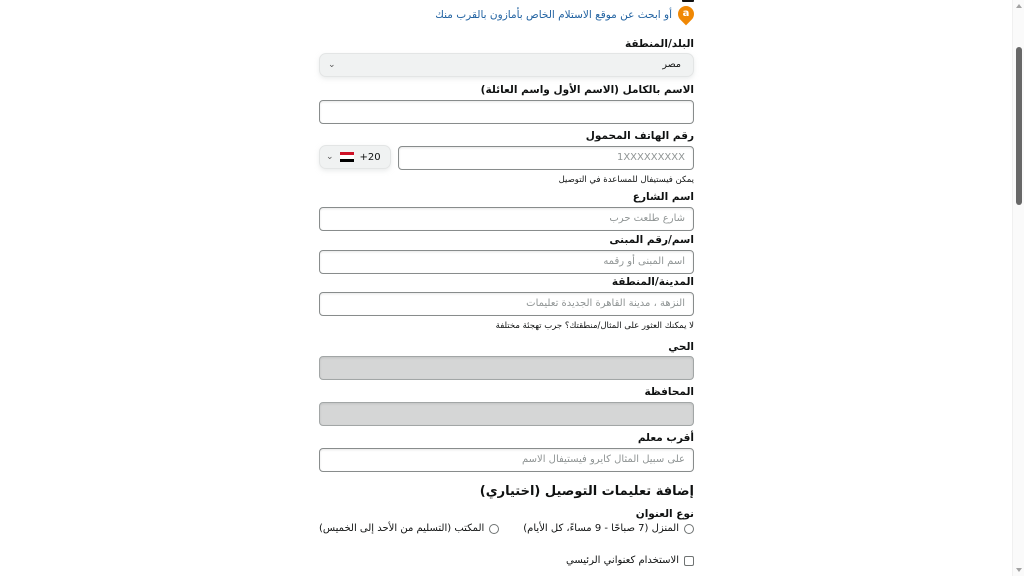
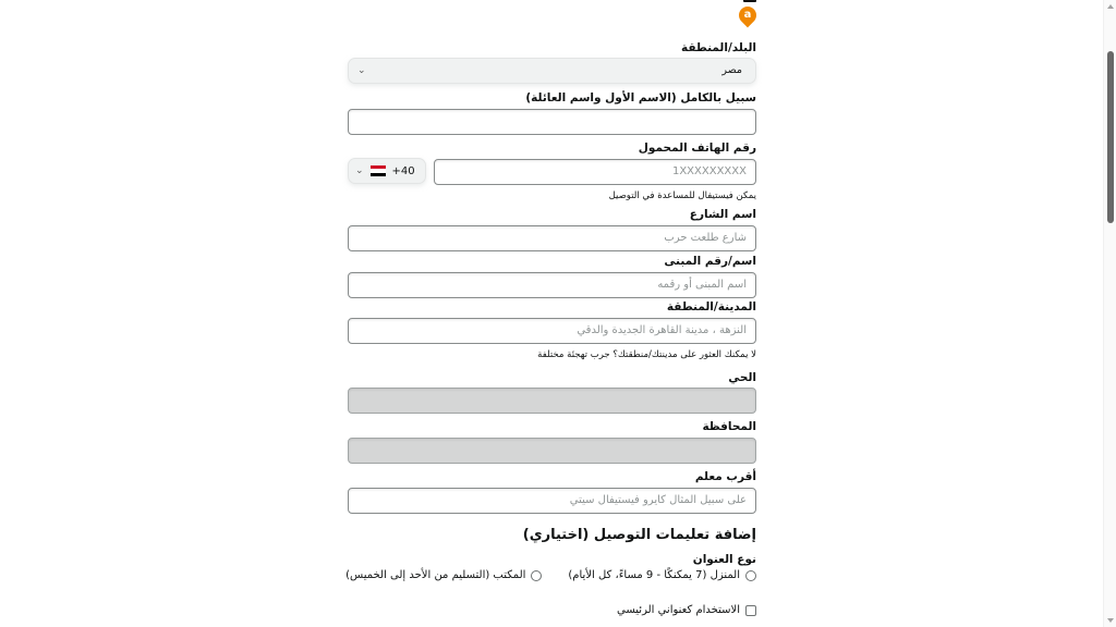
  a
- أو ابحث عن موقع الاستلام الخاص بأمازون بالقرب منك
  البلد/المنطقة
  مصر
  ⌄
- الاسم بالكامل (الاسم الأول واسم العائلة)
+ سبيل بالكامل (الاسم الأول واسم العائلة)
  رقم الهاتف المحمول
  ⌄
- +20
+ +40
  1XXXXXXXXX
  يمكن فيستيفال للمساعدة في التوصيل
  اسم الشارع
  شارع طلعت حرب
  اسم/رقم المبنى
  اسم المبنى أو رقمه
  المدينة/المنطقة
- النزهة ، مدينة القاهرة الجديدة تعليمات
+ النزهة ، مدينة القاهرة الجديدة والدقي
- لا يمكنك العثور على المثال/منطقتك؟ جرب تهجئة مختلفة
+ لا يمكنك العثور على مدينتك/منطقتك؟ جرب تهجئة مختلفة
  الحي
  المحافظة
  أقرب معلم
- على سبيل المثال كايرو فيستيفال الاسم
+ على سبيل المثال كايرو فيستيفال سيتي
  إضافة تعليمات التوصيل (اختياري)
  نوع العنوان
- المنزل (7 صباحًا - 9 مساءً، كل الأيام)
+ المنزل (7 يمكنكًا - 9 مساءً، كل الأيام)
  المكتب (التسليم من الأحد إلى الخميس)
  الاستخدام كعنواني الرئيسي
